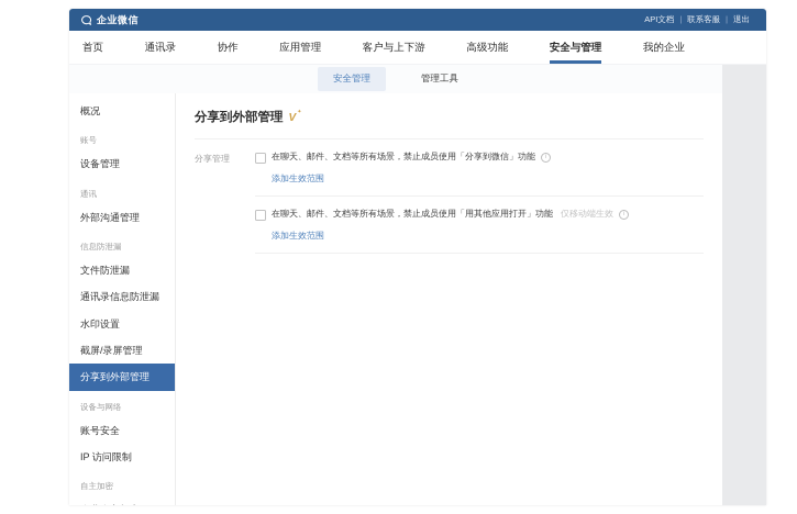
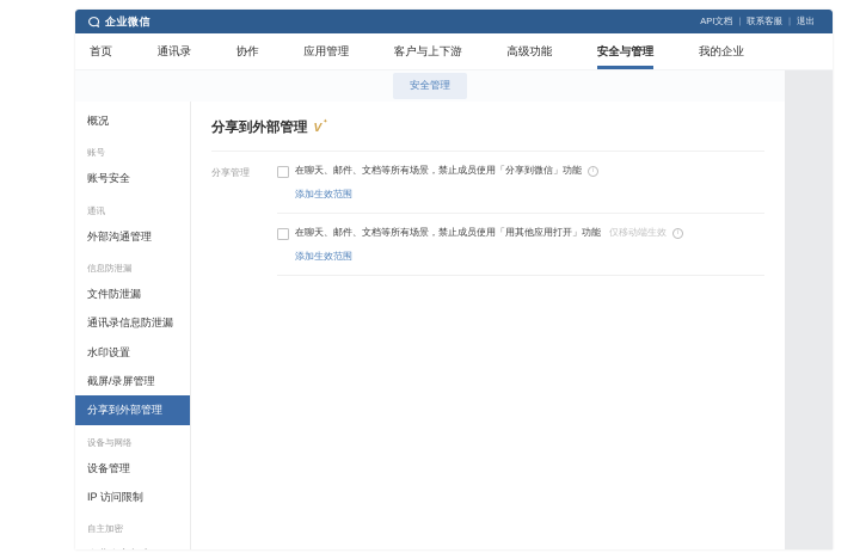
  企业微信
  API文档
  联系客服
  退出
  首页
  通讯录
  协作
  应用管理
  客户与上下游
  高级功能
  安全与管理
  我的企业
  安全管理
- 管理工具
  概况
  账号
- 设备管理
+ 账号安全
  通讯
  外部沟通管理
  信息防泄漏
  文件防泄漏
  通讯录信息防泄漏
  水印设置
  截屏/录屏管理
  分享到外部管理
  设备与网络
- 账号安全
+ 设备管理
  IP 访问限制
  自主加密
  分享到外部管理
  分享管理
  在聊天、邮件、文档等所有场景，禁止成员使用「分享到微信」功能
  添加生效范围
  在聊天、邮件、文档等所有场景，禁止成员使用「用其他应用打开」功能
  仅移动端生效
  添加生效范围
